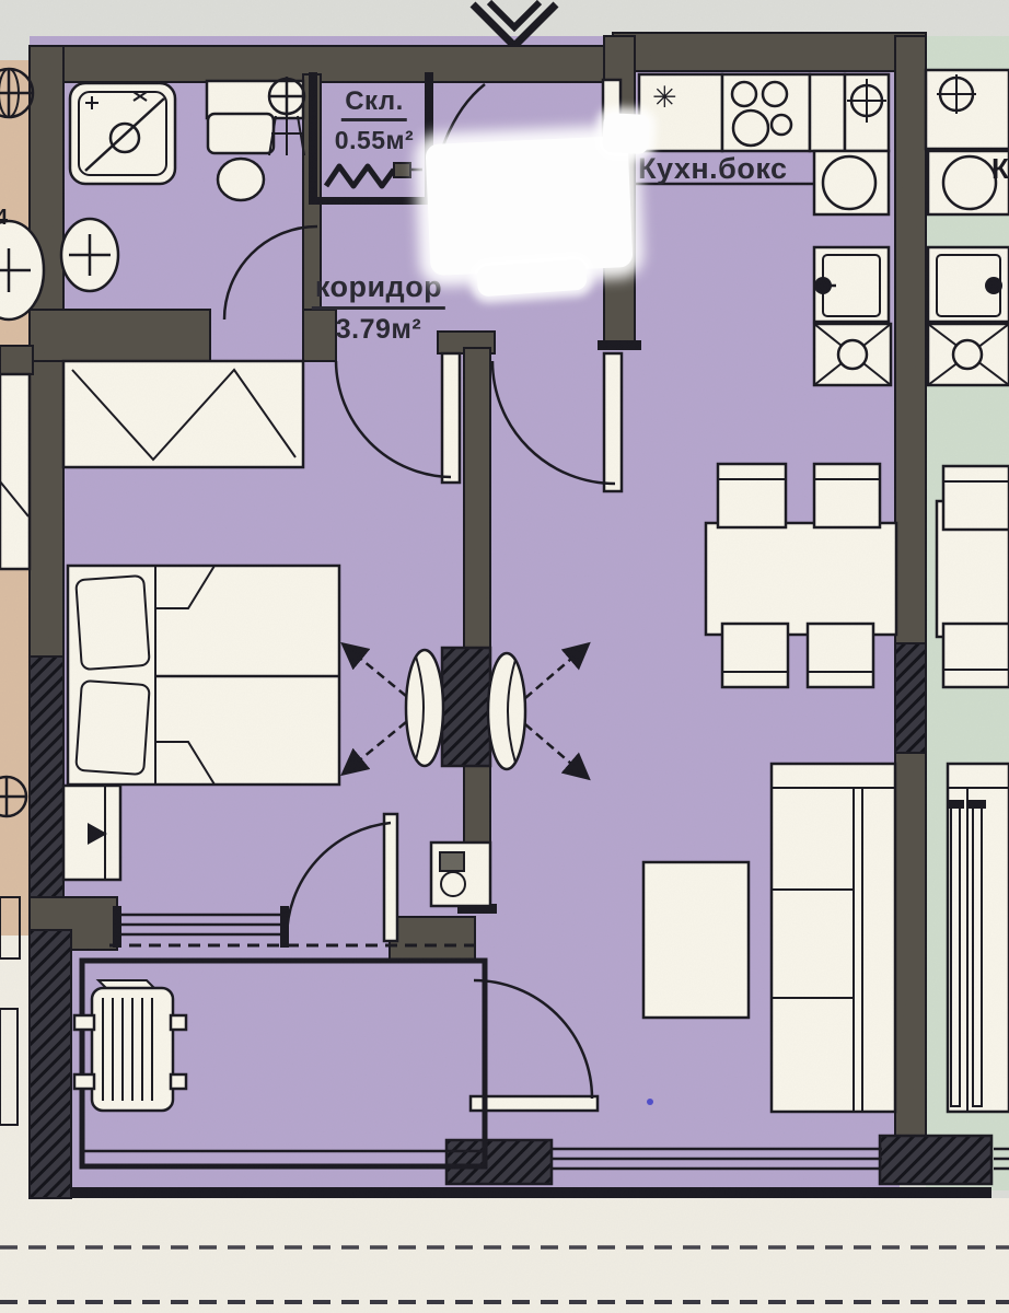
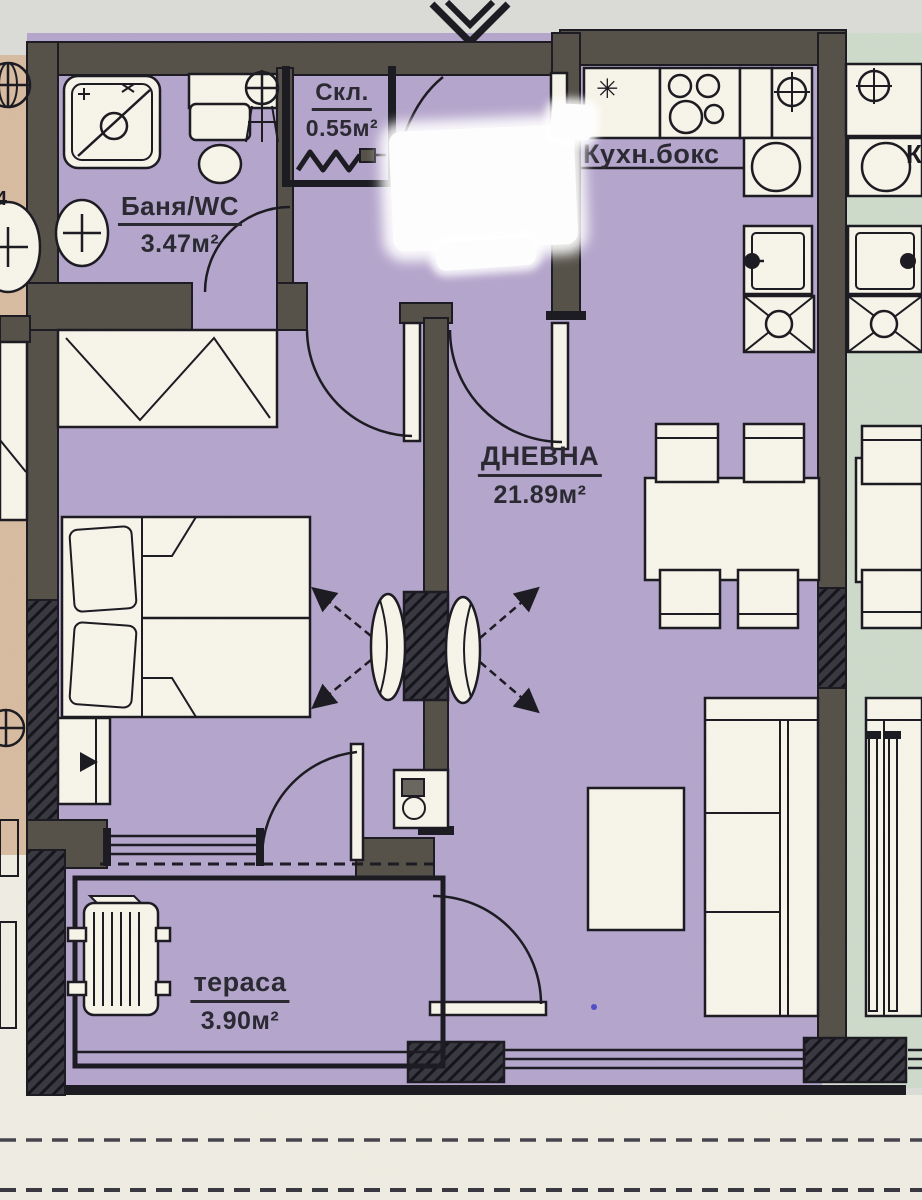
+ Баня/WC
+ 3.47м²
  Скл.
  0.55м²
- коридор
- 3.79м²
  Кухн.бокс
+ ДНЕВНА
+ 21.89м²
+ тераса
+ 3.90м²
  4
  К
  ✳
